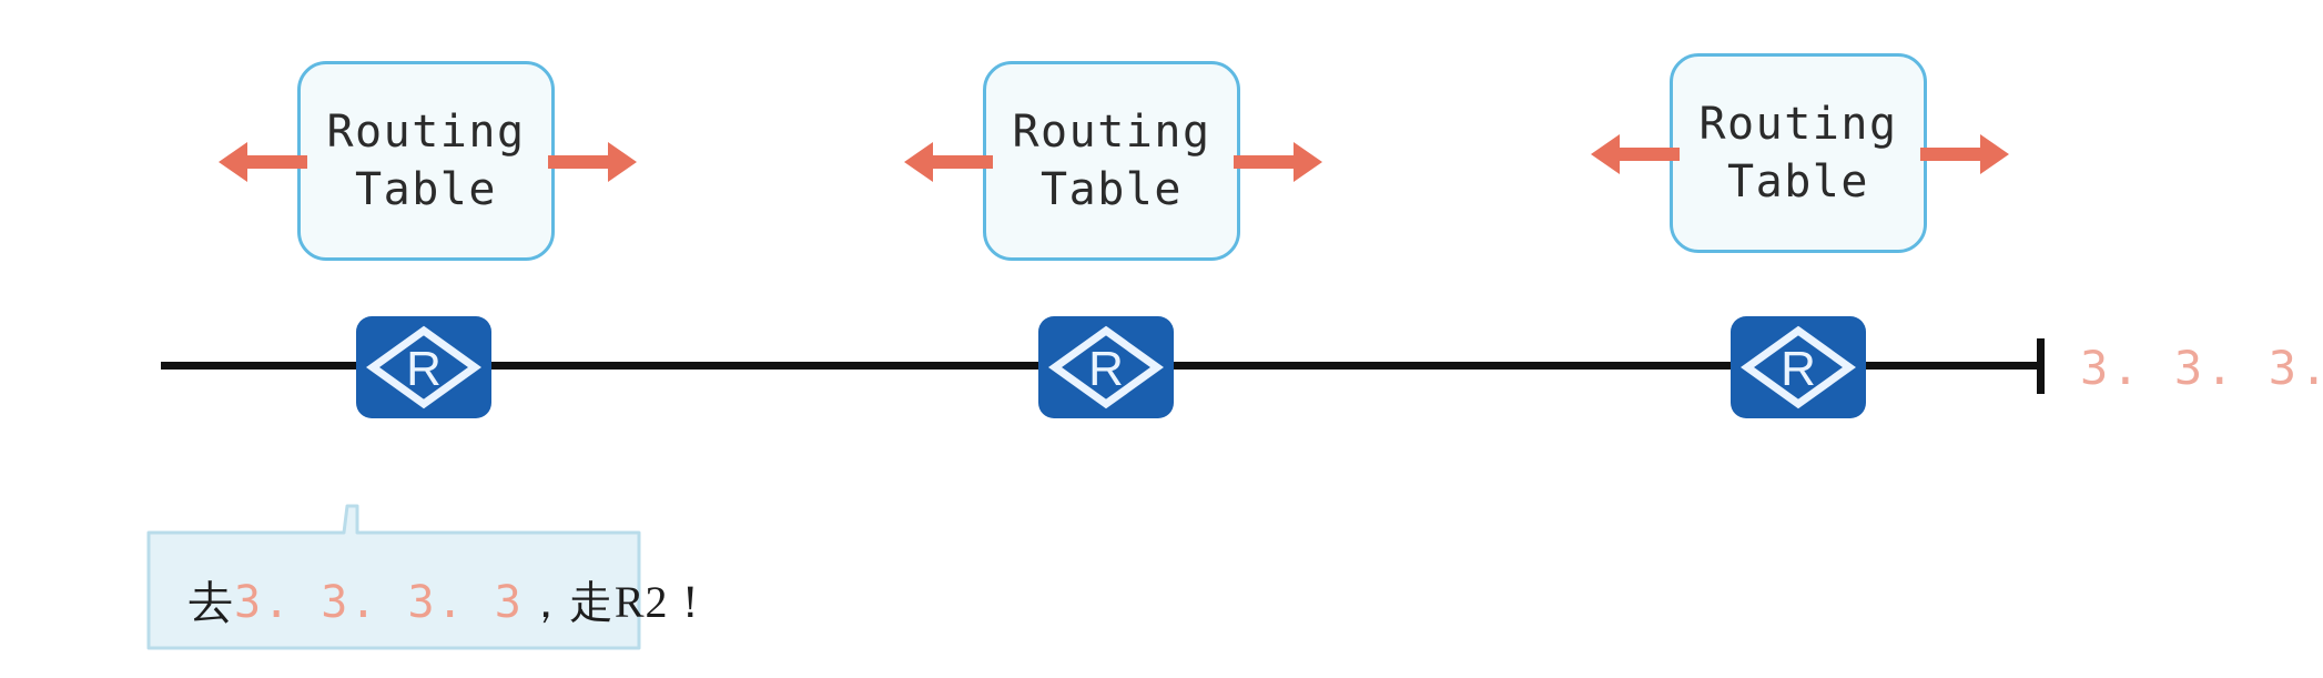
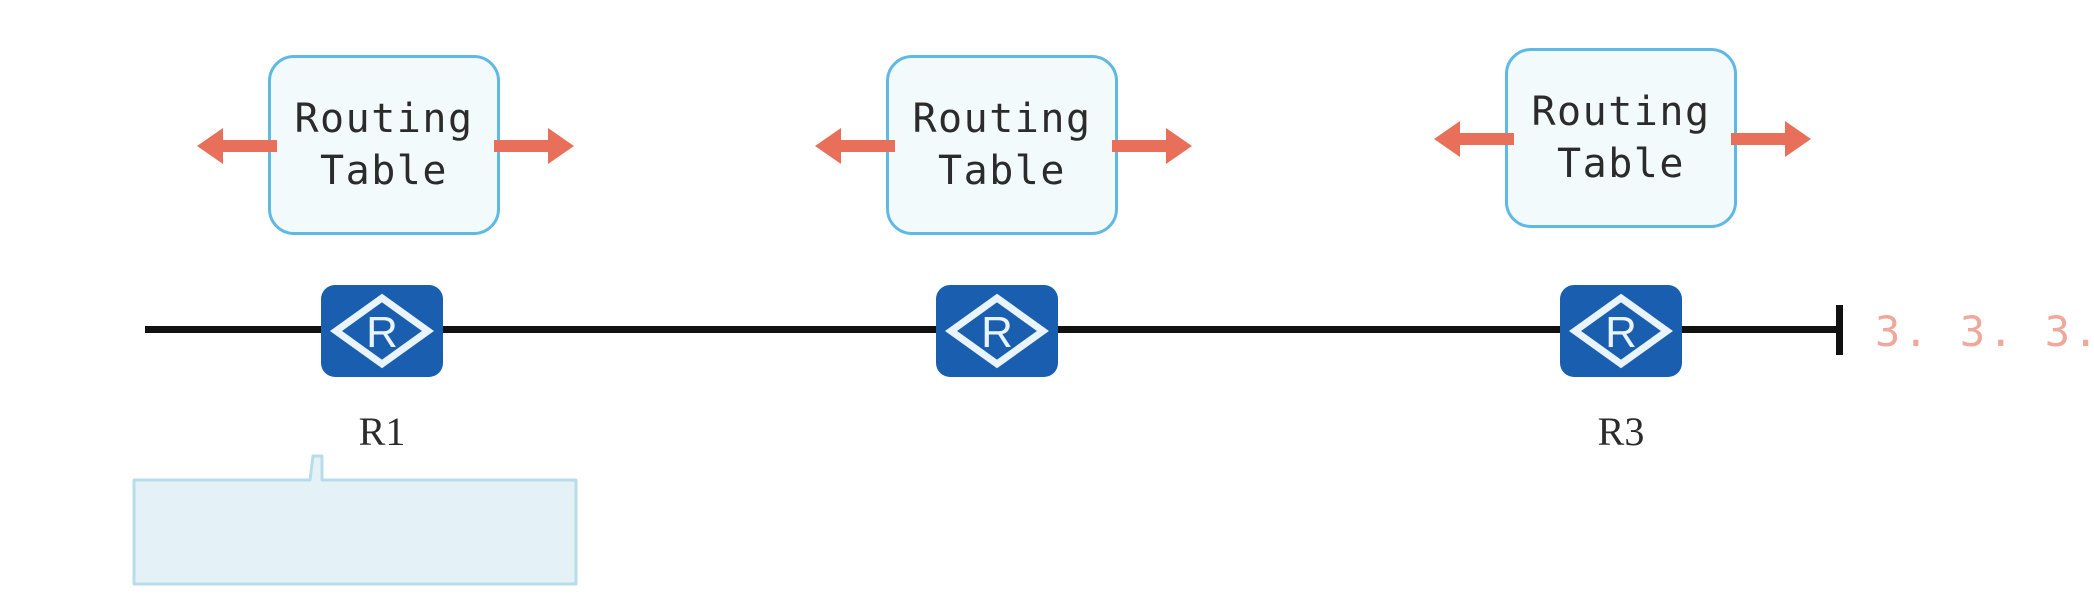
  Routing
  Table
  Routing
  Table
  Routing
  Table
  R
+ R1
  R
  R
+ R3
  3. 3. 3.
- 去3. 3. 3. 3，走R2！
